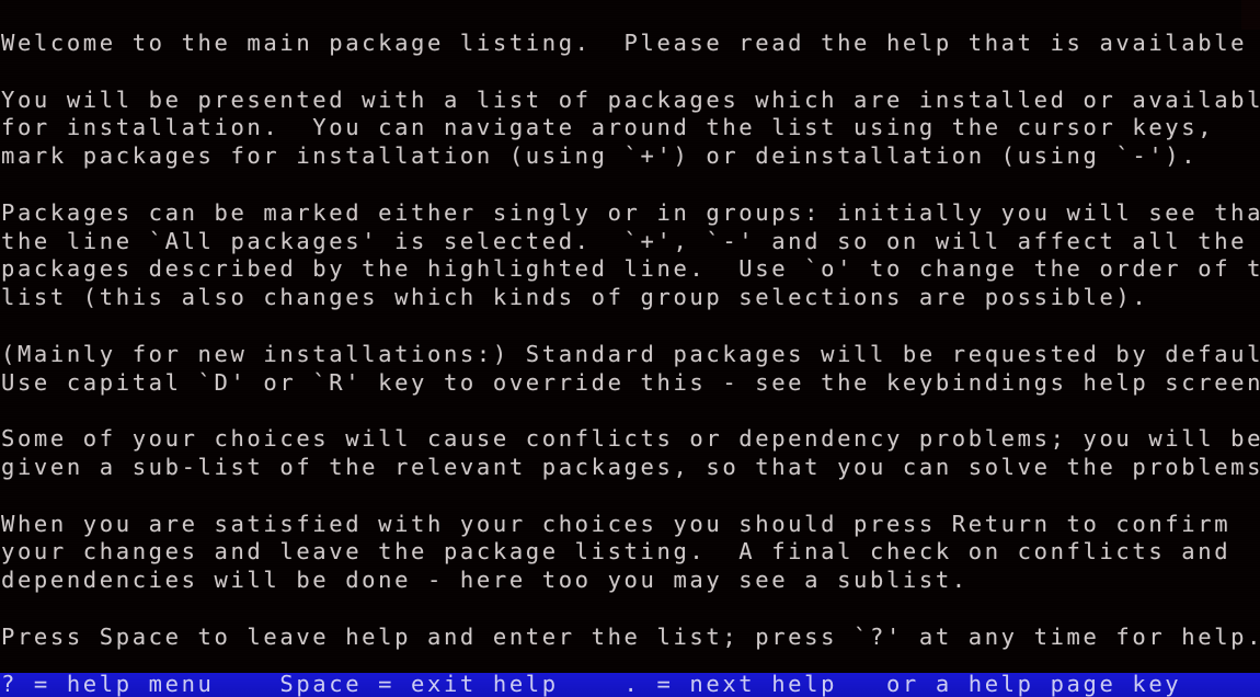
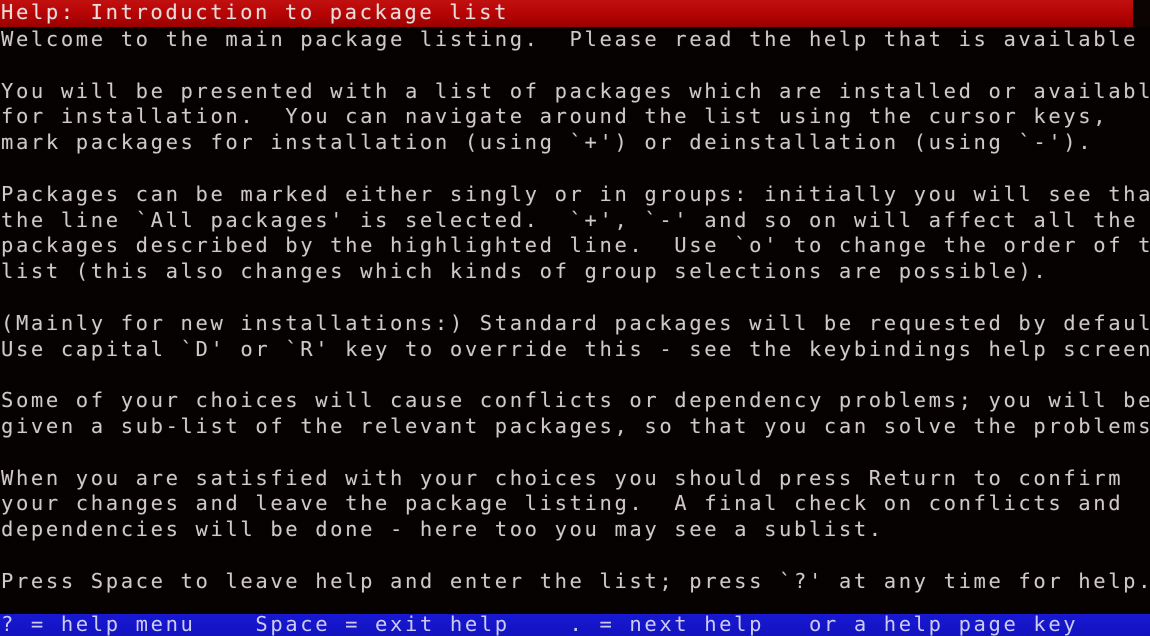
+ Help: Introduction to package list
  Welcome to the main package listing. Please read the help that is available
  You will be presented with a list of packages which are installed or availabl
  for installation. You can navigate around the list using the cursor keys,
  mark packages for installation (using `+') or deinstallation (using `-').
  Packages can be marked either singly or in groups: initially you will see tha
  the line `All packages' is selected. `+', `-' and so on will affect all the
  packages described by the highlighted line. Use `o' to change the order of t
  list (this also changes which kinds of group selections are possible).
  (Mainly for new installations:) Standard packages will be requested by defaul
  Use capital `D' or `R' key to override this - see the keybindings help screen
  Some of your choices will cause conflicts or dependency problems; you will be
  given a sub-list of the relevant packages, so that you can solve the problems
  When you are satisfied with your choices you should press Return to confirm
  your changes and leave the package listing. A final check on conflicts and
  dependencies will be done - here too you may see a sublist.
  Press Space to leave help and enter the list; press `?' at any time for help.
  ? = help menu Space = exit help . = next help or a help page key
